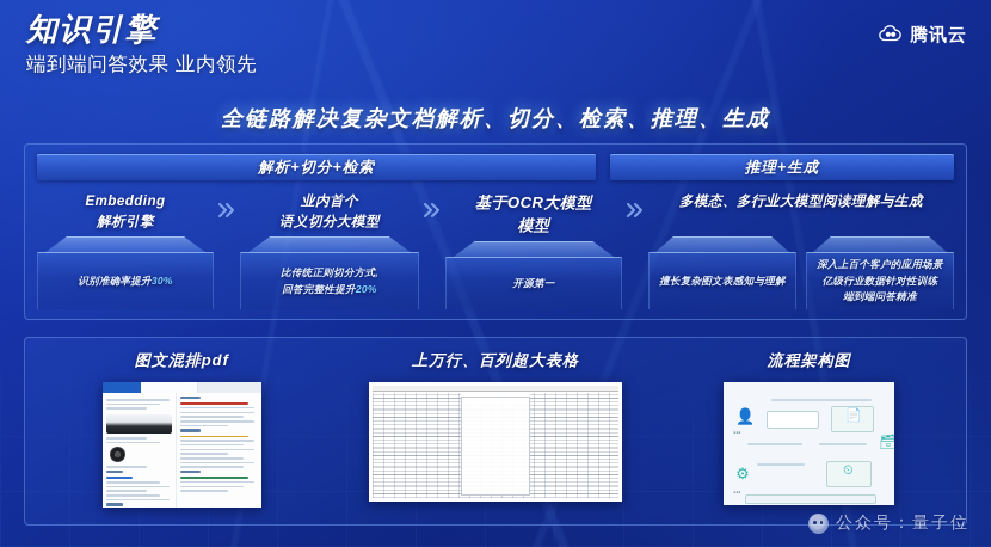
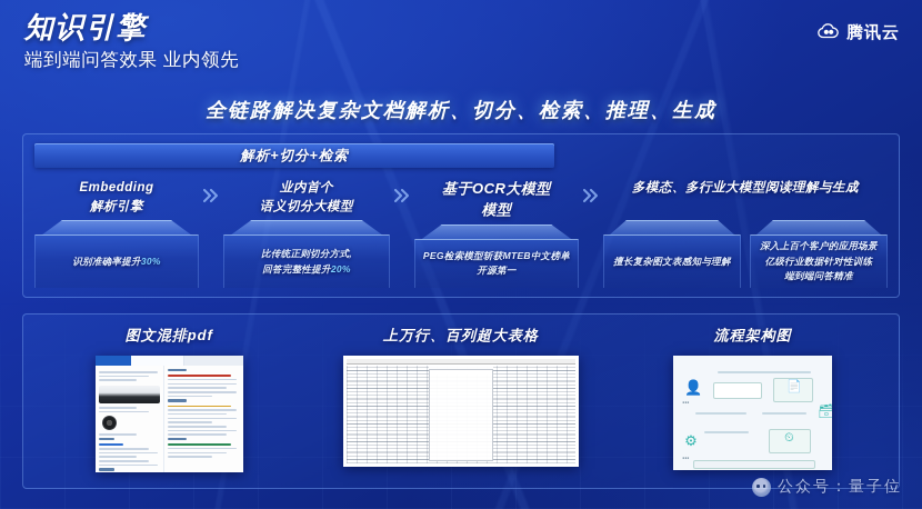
  知识引擎
  端到端问答效果 业内领先
  腾讯云
  全链路解决复杂文档解析、切分、检索、推理、生成
  解析+切分+检索
- 推理+生成
  Embedding
  解析引擎
  识别准确率提升30%
  业内首个
  语义切分大模型
  比传统正则切分方式,
  回答完整性提升20%
  基于OCR大模型
  模型
+ PEG检索模型斩获MTEB中文榜单
  开源第一
  多模态、多行业大模型阅读理解与生成
  擅长复杂图文表感知与理解
  深入上百个客户的应用场景
  亿级行业数据针对性训练
  端到端问答精准
  图文混排pdf
  上万行、百列超大表格
  流程架构图
  👤
  📄
  🗃
  ⚙
  ⏲
  公众号：量子位
